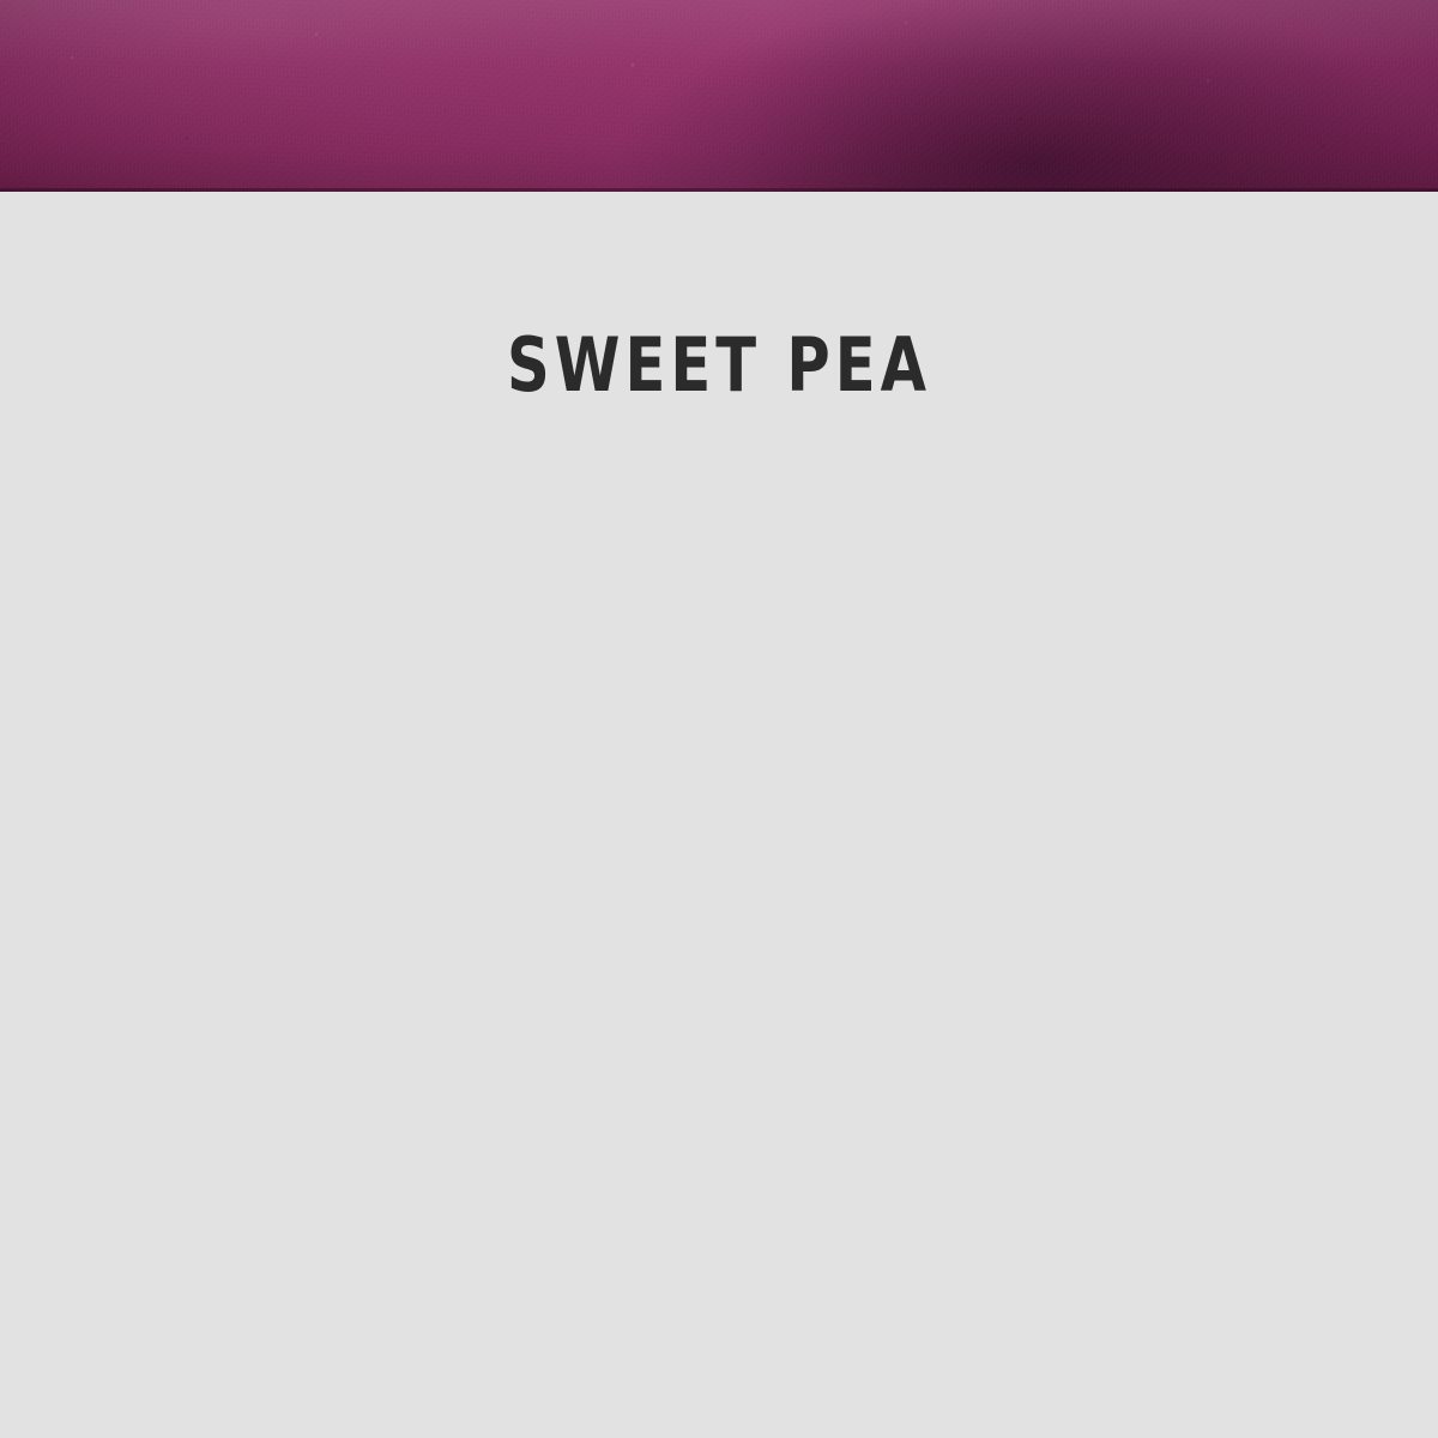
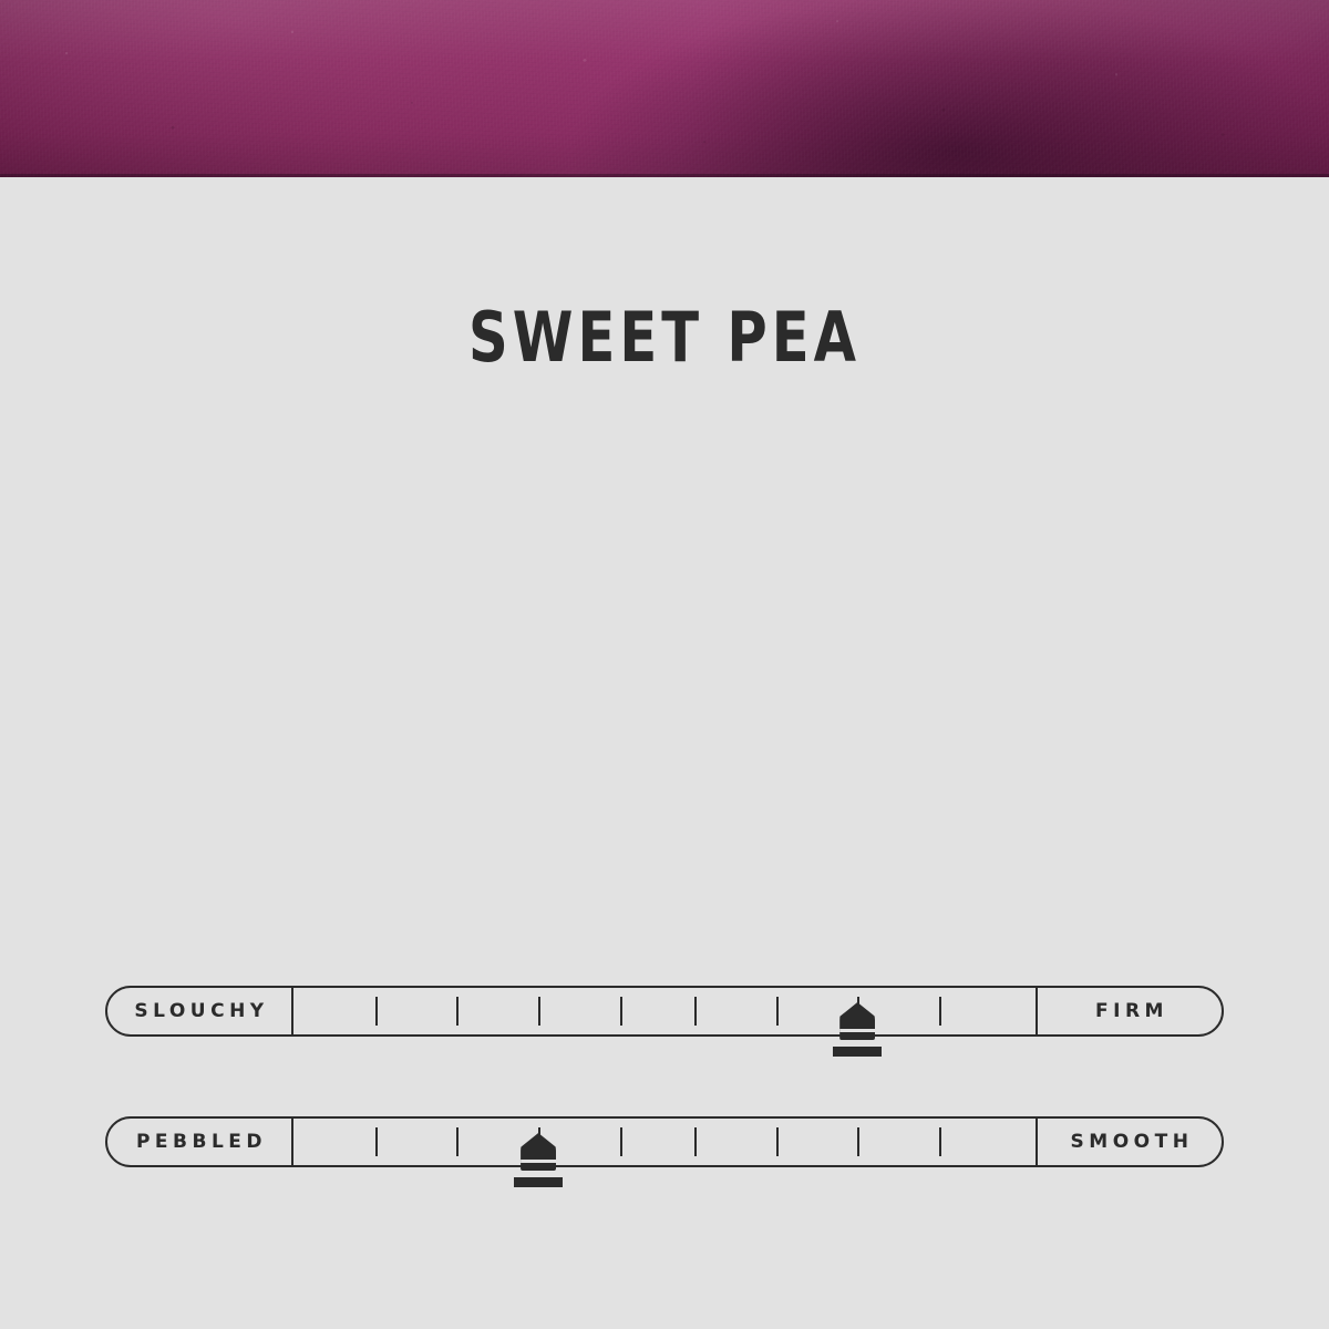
  SWEET PEA
+ SLOUCHY
+ FIRM
+ PEBBLED
+ SMOOTH
